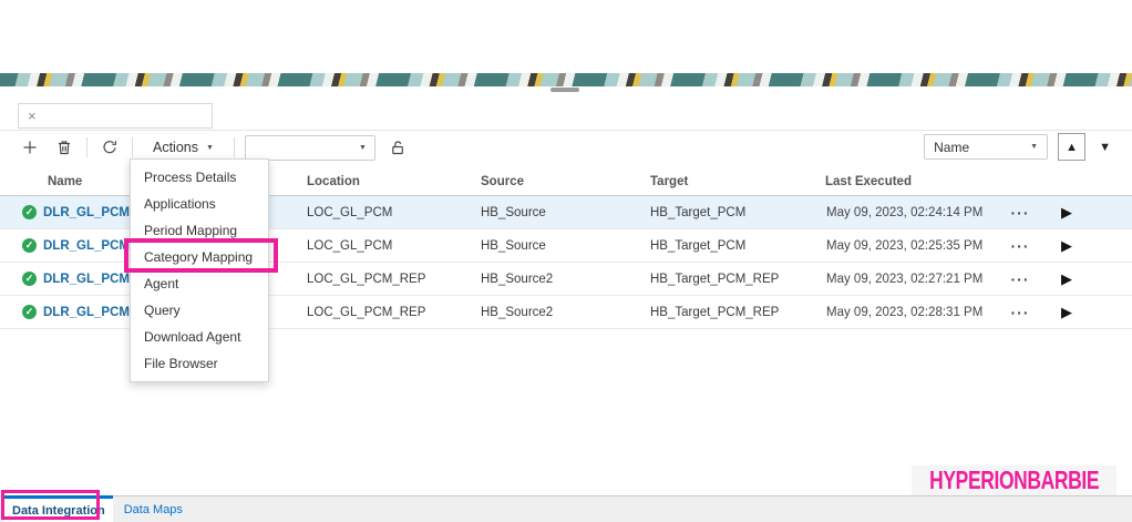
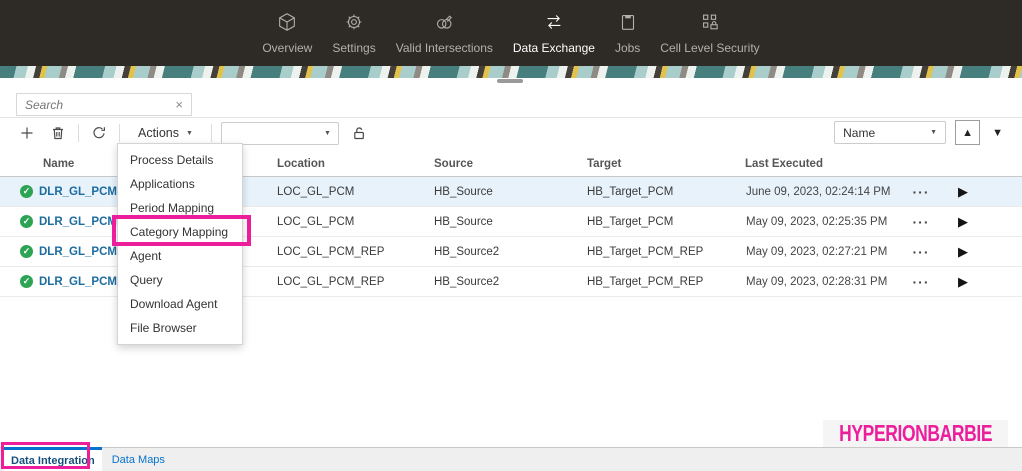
+ Overview
+ Settings
+ Valid Intersections
+ Data Exchange
+ Jobs
+ Cell Level Security
+ Search
  ×
  Actions
  Name
  ▲
  ▼
  Name
  Location
  Source
  Target
  Last Executed
  ✓
  DLR_GL_PCM
  LOC_GL_PCM
  HB_Source
  HB_Target_PCM
- May 09, 2023, 02:24:14 PM
+ June 09, 2023, 02:24:14 PM
  ···
  ▶
  ✓
  DLR_GL_PCM
  LOC_GL_PCM
  HB_Source
  HB_Target_PCM
  May 09, 2023, 02:25:35 PM
  ···
  ▶
  ✓
  DLR_GL_PCM
  LOC_GL_PCM_REP
  HB_Source2
  HB_Target_PCM_REP
  May 09, 2023, 02:27:21 PM
  ···
  ▶
  ✓
  DLR_GL_PCM
  LOC_GL_PCM_REP
  HB_Source2
  HB_Target_PCM_REP
  May 09, 2023, 02:28:31 PM
  ···
  ▶
  Process Details
  Applications
  Period Mapping
  Category Mapping
  Agent
  Query
  Download Agent
  File Browser
  HYPERIONBARBIE
  Data Integration
  Data Maps
